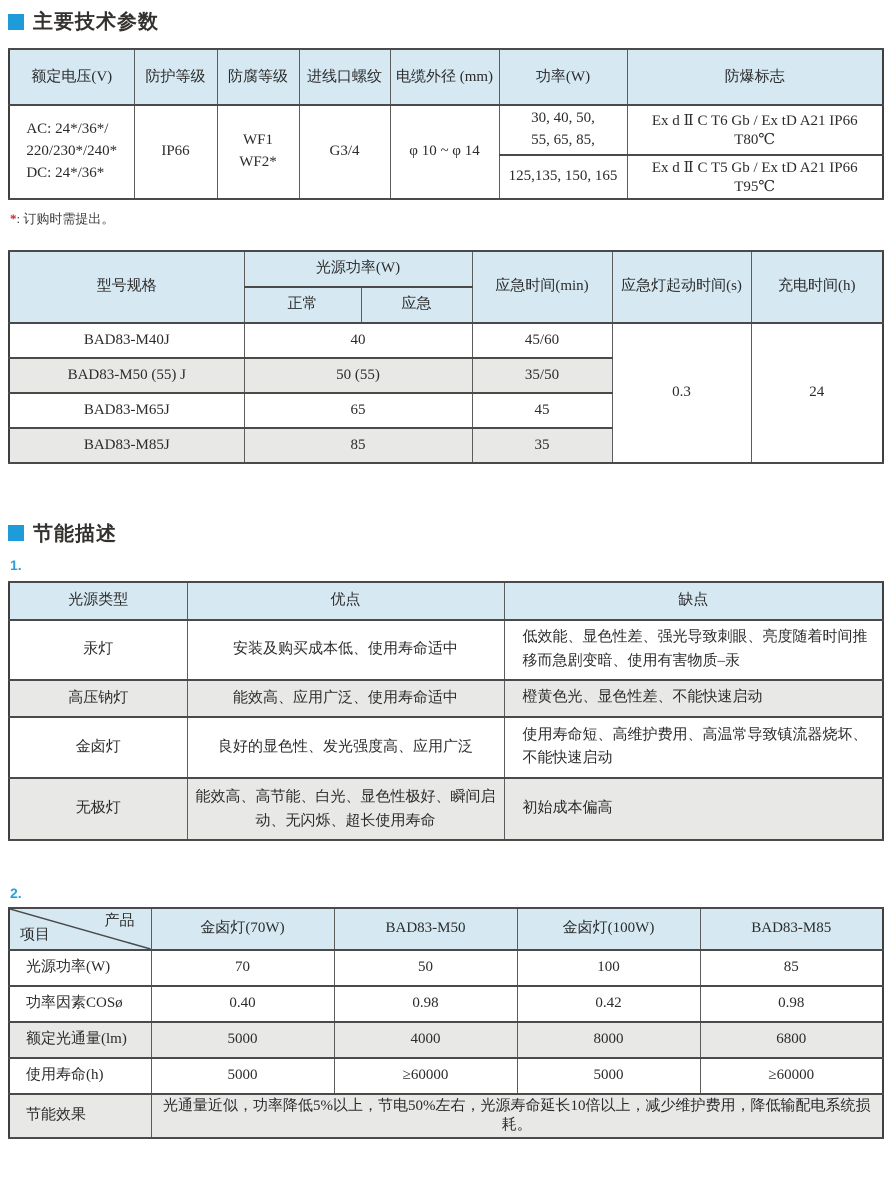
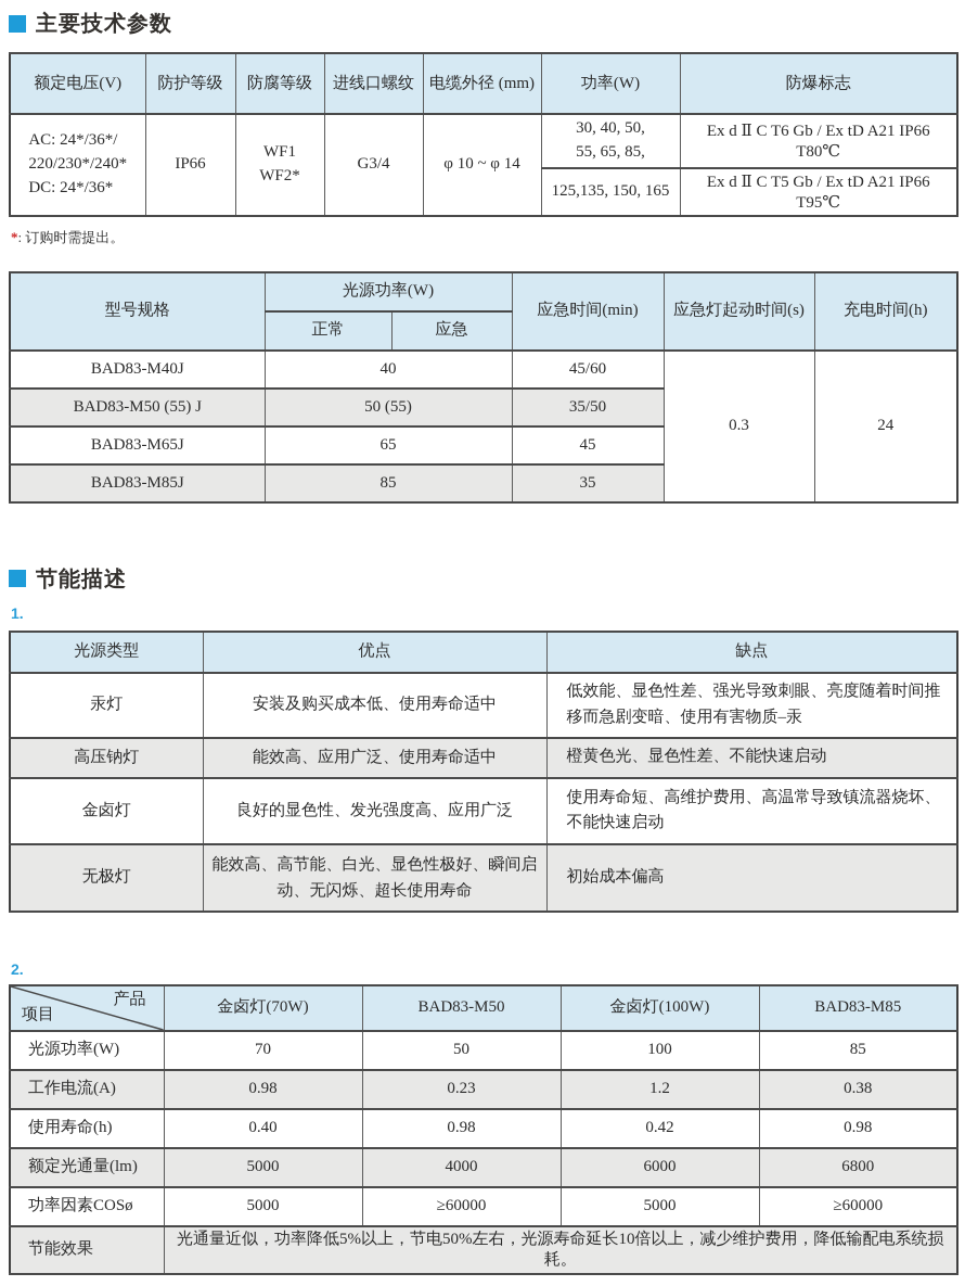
  主要技术参数
  额定电压(V)	防护等级	防腐等级	进线口螺纹	电缆外径 (mm)	功率(W)	防爆标志
  AC: 24*/36*/ 220/230*/240* DC: 24*/36*	IP66	WF1 WF2*	G3/4	φ 10 ~ φ 14	30, 40, 50, 55, 65, 85,	Ex d Ⅱ C T6 Gb / Ex tD A21 IP66 T80℃
  125,135, 150, 165	Ex d Ⅱ C T5 Gb / Ex tD A21 IP66 T95℃
  *: 订购时需提出。
  型号规格	光源功率(W)	应急时间(min)	应急灯起动时间(s)	充电时间(h)
  正常	应急
  BAD83-M40J	40	45/60	0.3	24
  BAD83-M50 (55) J	50 (55)	35/50
  BAD83-M65J	65	45
  BAD83-M85J	85	35
  节能描述
  1.
  光源类型	优点	缺点
  汞灯	安装及购买成本低、使用寿命适中	低效能、显色性差、强光导致刺眼、亮度随着时间推移而急剧变暗、使用有害物质–汞
  高压钠灯	能效高、应用广泛、使用寿命适中	橙黄色光、显色性差、不能快速启动
  金卤灯	良好的显色性、发光强度高、应用广泛	使用寿命短、高维护费用、高温常导致镇流器烧坏、不能快速启动
  无极灯	能效高、高节能、白光、显色性极好、瞬间启动、无闪烁、超长使用寿命	初始成本偏高
  2.
  产品 项目	金卤灯(70W)	BAD83-M50	金卤灯(100W)	BAD83-M85
  光源功率(W)	70	50	100	85
+ 工作电流(A)	0.98	0.23	1.2	0.38
- 功率因素COSø	0.40	0.98	0.42	0.98
+ 使用寿命(h)	0.40	0.98	0.42	0.98
- 额定光通量(lm)	5000	4000	8000	6800
+ 额定光通量(lm)	5000	4000	6000	6800
- 使用寿命(h)	5000	≥60000	5000	≥60000
+ 功率因素COSø	5000	≥60000	5000	≥60000
  节能效果	光通量近似，功率降低5%以上，节电50%左右，光源寿命延长10倍以上，减少维护费用，降低输配电系统损耗。
